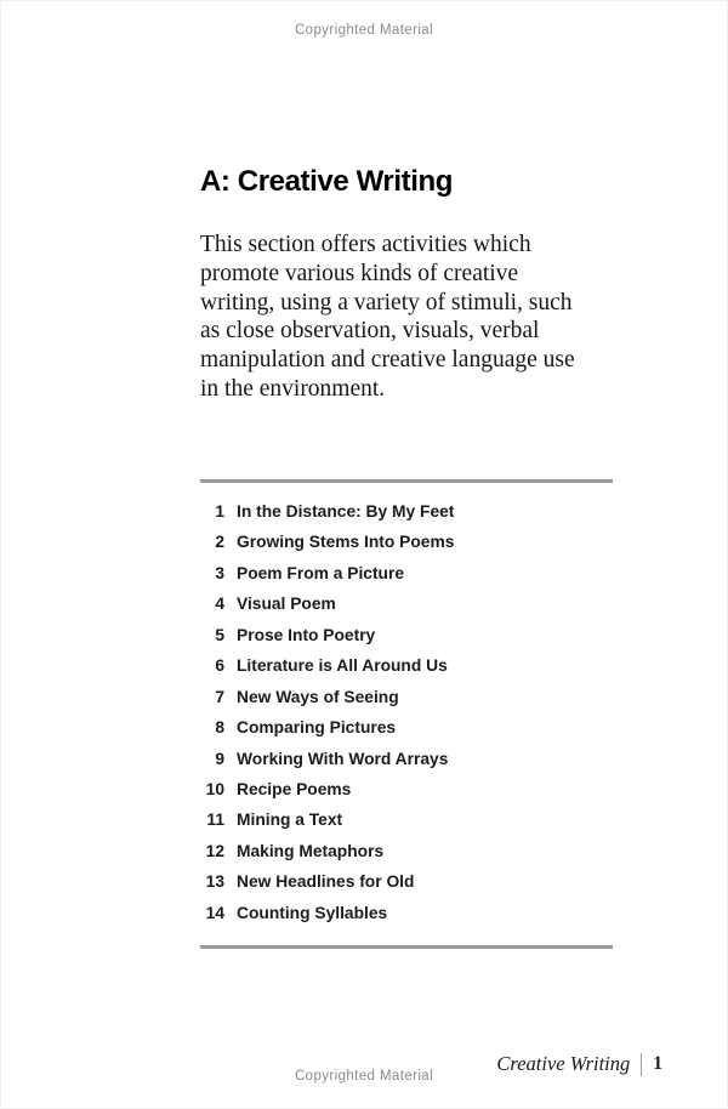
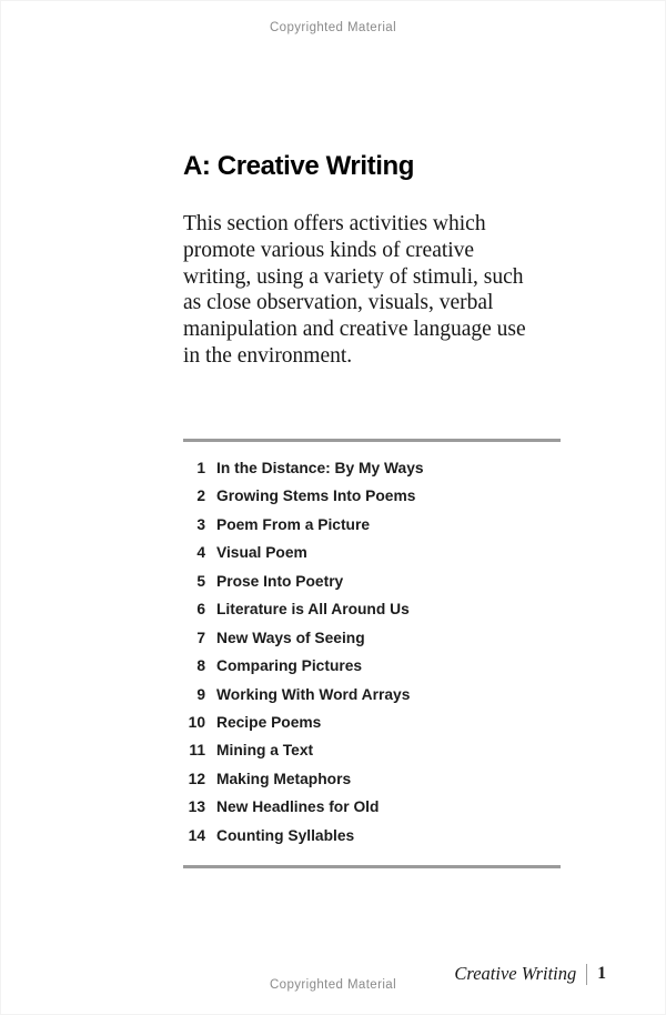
  Copyrighted Material
  A: Creative Writing
  This section offers activities which
  promote various kinds of creative
  writing, using a variety of stimuli, such
  as close observation, visuals, verbal
  manipulation and creative language use
  in the environment.
  1
- In the Distance: By My Feet
+ In the Distance: By My Ways
  2
  Growing Stems Into Poems
  3
  Poem From a Picture
  4
  Visual Poem
  5
  Prose Into Poetry
  6
  Literature is All Around Us
  7
  New Ways of Seeing
  8
  Comparing Pictures
  9
  Working With Word Arrays
  10
  Recipe Poems
  11
  Mining a Text
  12
  Making Metaphors
  13
  New Headlines for Old
  14
  Counting Syllables
  Creative Writing
  1
  Copyrighted Material
